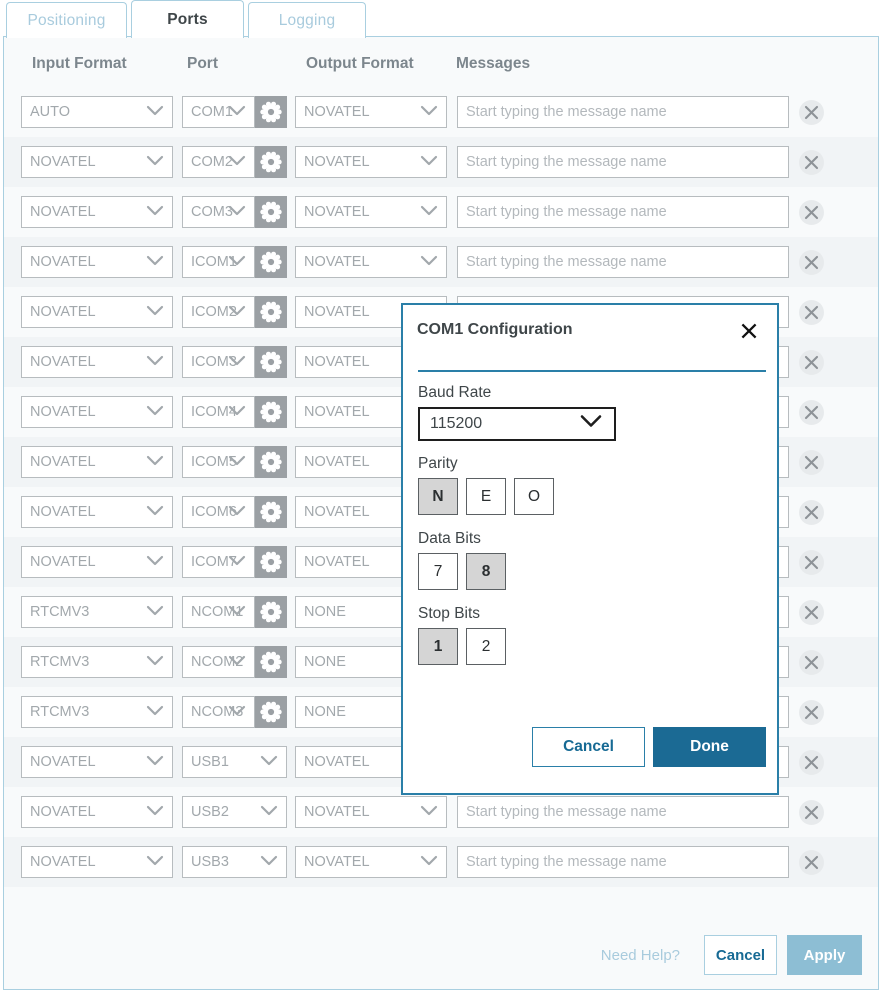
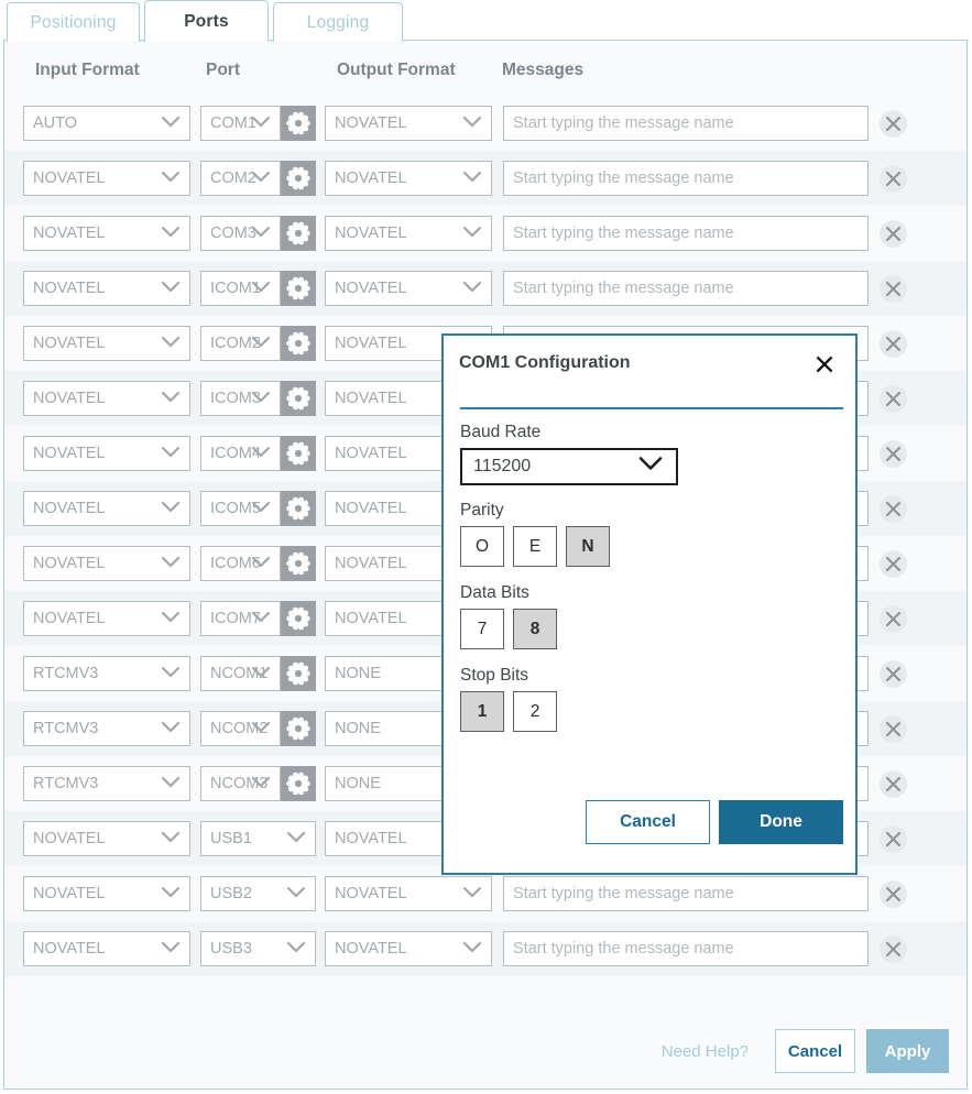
  Positioning
  Ports
  Logging
  Input Format
  Port
  Output Format
  Messages
  AUTO
  COM1
  NOVATEL
  Start typing the message name
  NOVATEL
  COM2
  NOVATEL
  Start typing the message name
  NOVATEL
  COM3
  NOVATEL
  Start typing the message name
  NOVATEL
  ICOM1
  NOVATEL
  Start typing the message name
  NOVATEL
  ICOM2
  NOVATEL
  NOVATEL
  ICOM3
  NOVATEL
  NOVATEL
  ICOM4
  NOVATEL
  NOVATEL
  ICOM5
  NOVATEL
  NOVATEL
  ICOM6
  NOVATEL
  NOVATEL
  ICOM7
  NOVATEL
  RTCMV3
  NCOM
  NONE
  RTCMV3
  NCOM
  NONE
  RTCMV3
  NCOM
  NONE
  NOVATEL
  USB1
  NOVATEL
  NOVATEL
  USB2
  NOVATEL
  Start typing the message name
  NOVATEL
  USB3
  NOVATEL
  Start typing the message name
  Need Help?
  Cancel
  Apply
  COM1 Configuration
  Baud Rate
  115200
  Parity
- N
+ O
  E
- O
+ N
  Data Bits
  7
  8
  Stop Bits
  1
  2
  Cancel
  Done
